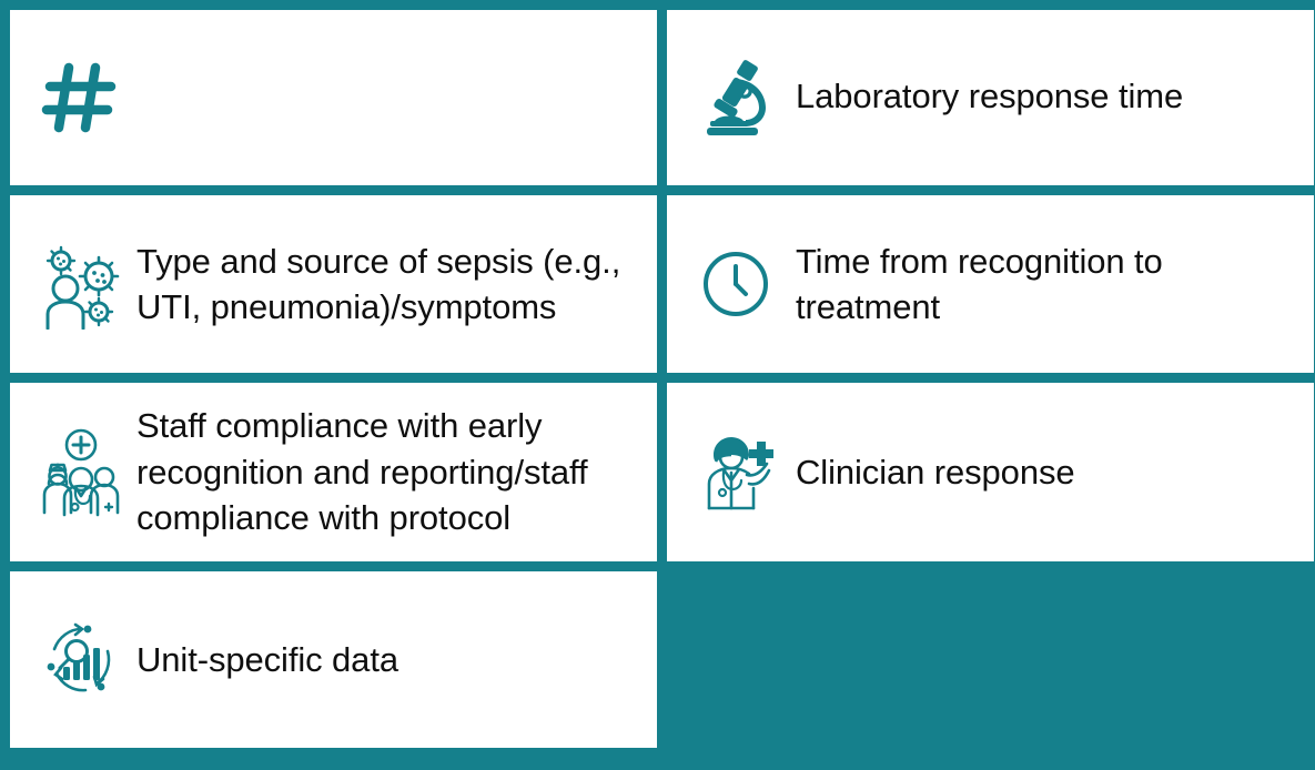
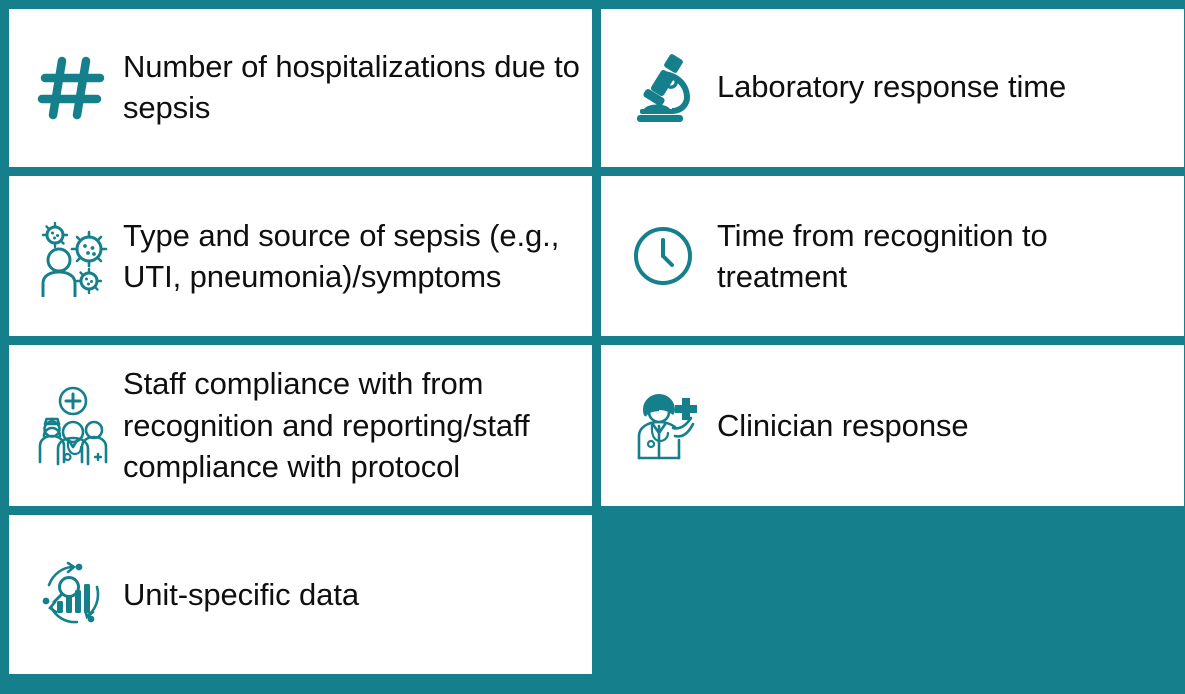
+ Number of hospitalizations due to sepsis
  Laboratory response time
  Type and source of sepsis (e.g., UTI, pneumonia)/symptoms
  Time from recognition to treatment
- Staff compliance with early recognition and reporting/staff compliance with protocol
+ Staff compliance with from recognition and reporting/staff compliance with protocol
  Clinician response
  Unit-specific data
